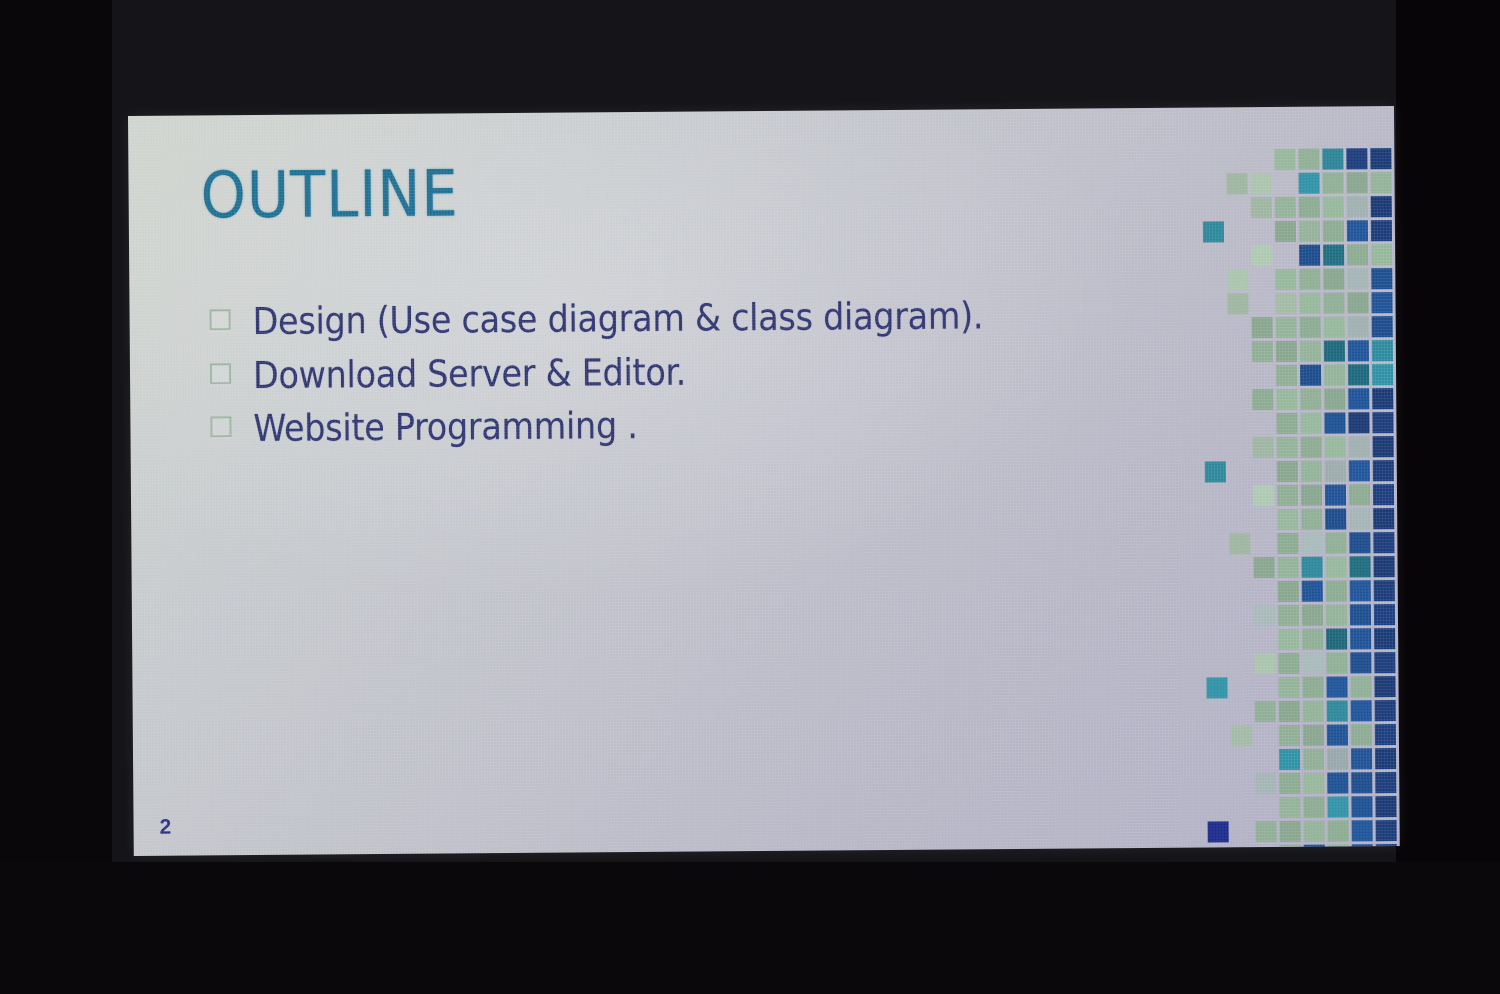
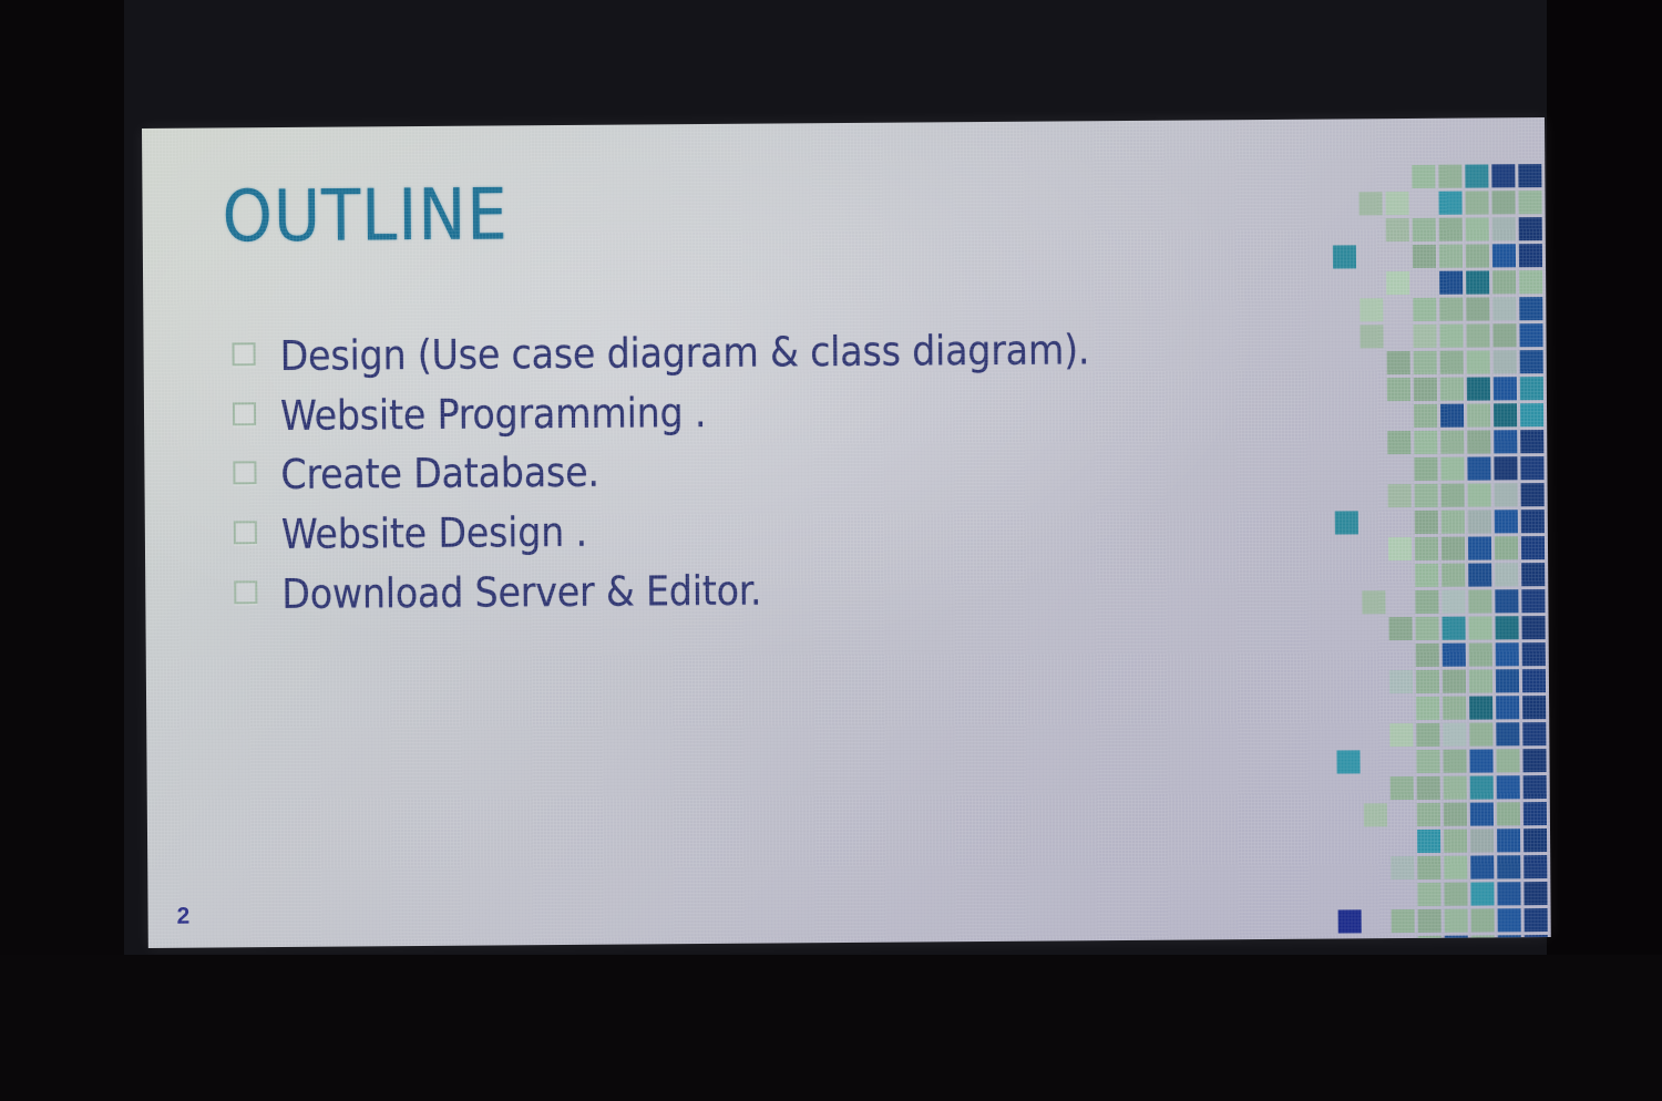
  OUTLINE
  Design (Use case diagram & class diagram).
- Download Server & Editor.
+ Website Programming .
+ Create Database.
+ Website Design .
- Website Programming .
+ Download Server & Editor.
  2
